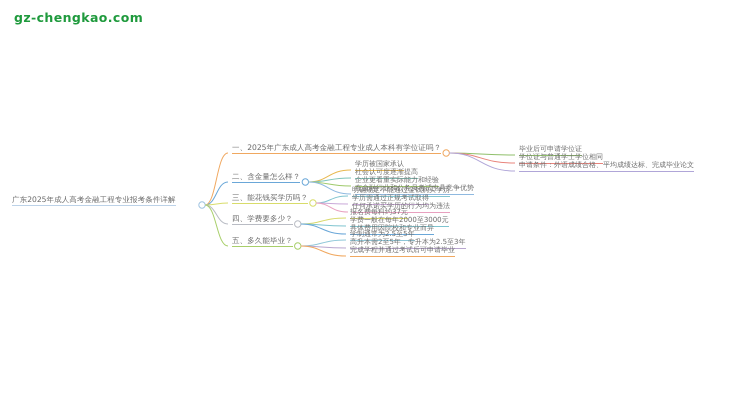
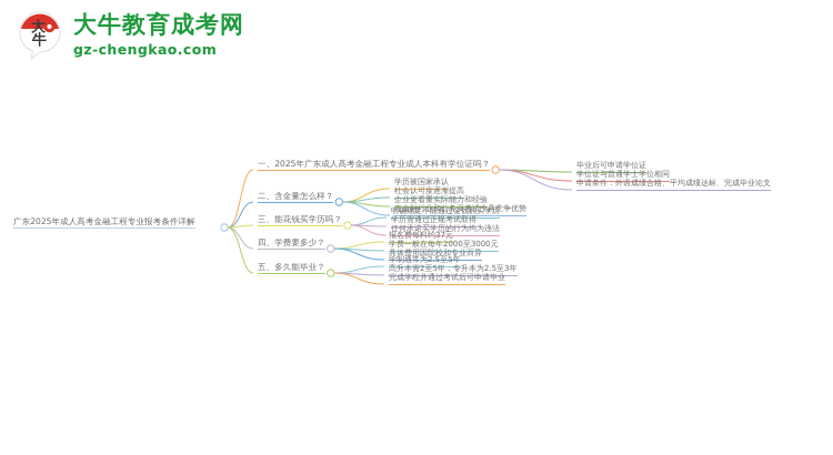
+ 大
+ 牛
+ 大牛教育成考网
  gz-chengkao.com
  广东2025年成人高考金融工程专业报考条件详解
  一、2025年广东成人高考金融工程专业成人本科有学位证吗？
  毕业后可申请学位证
  学位证与普通学士学位相同
  申请条件：外语成绩合格、平均成绩达标、完成毕业论文
  二、含金量怎么样？
  学历被国家承认
  社会认可度逐渐提高
  企业更看重实际能力和经验
  在金融行业和公务员考试中具竞争优势
  三、能花钱买学历吗？
  明确规定不能通过金钱购买学历
  学历需通过正规考试取得
  任何承诺买学历的行为均为违法
  四、学费要多少？
  报名费每科约37元
  学费一般在每年2000至3000元
  具体费用因院校和专业而异
  五、多久能毕业？
  学制通常为2.5至5年
  高升本需2至5年，专升本为2.5至3年
  完成学程并通过考试后可申请毕业
